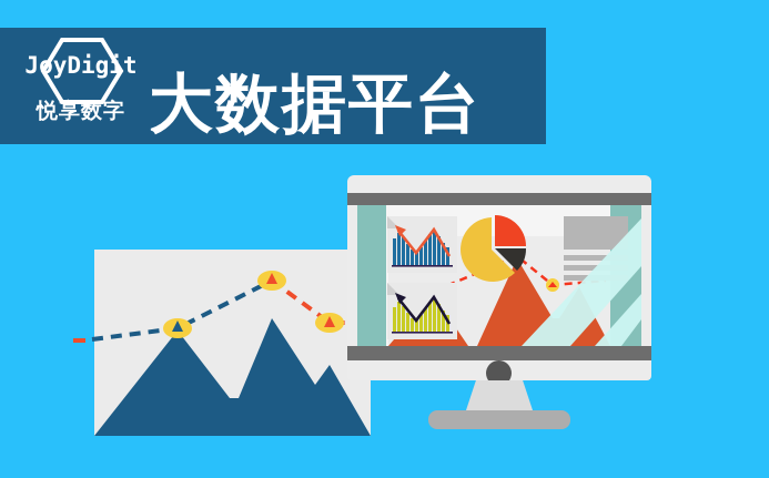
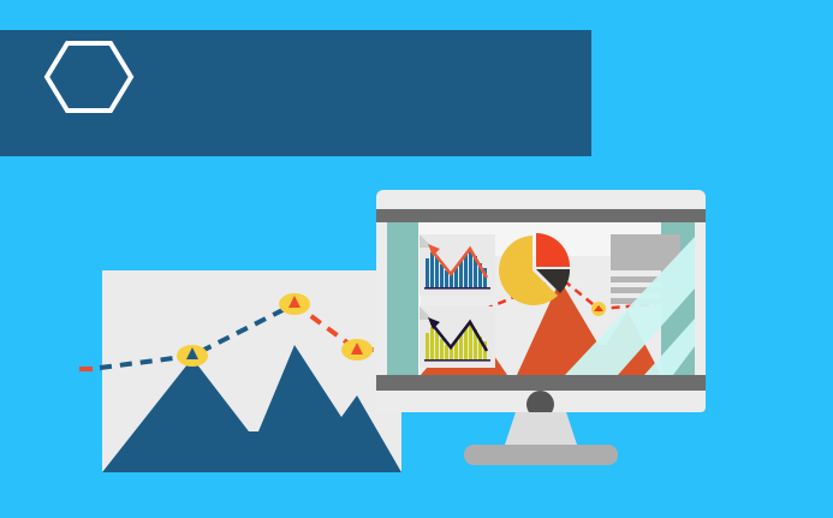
- JoyDigit
- 悦享数字
- 大数据平台
